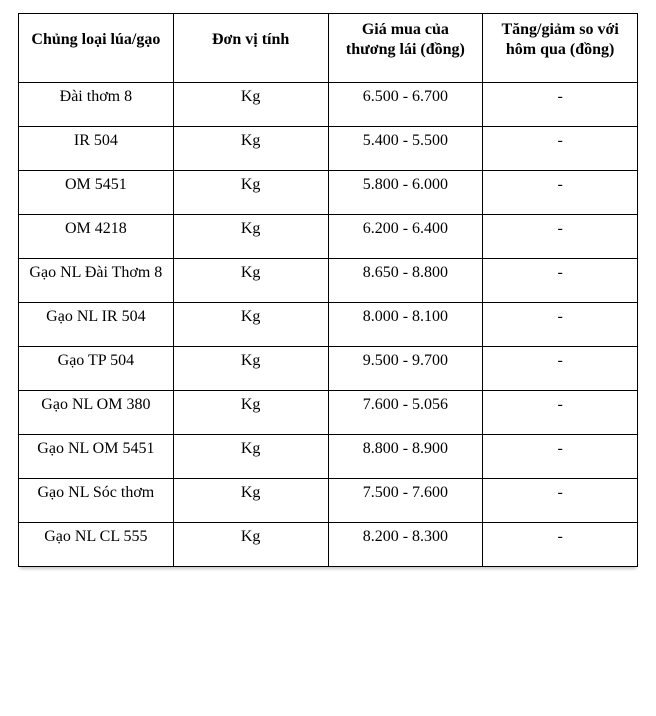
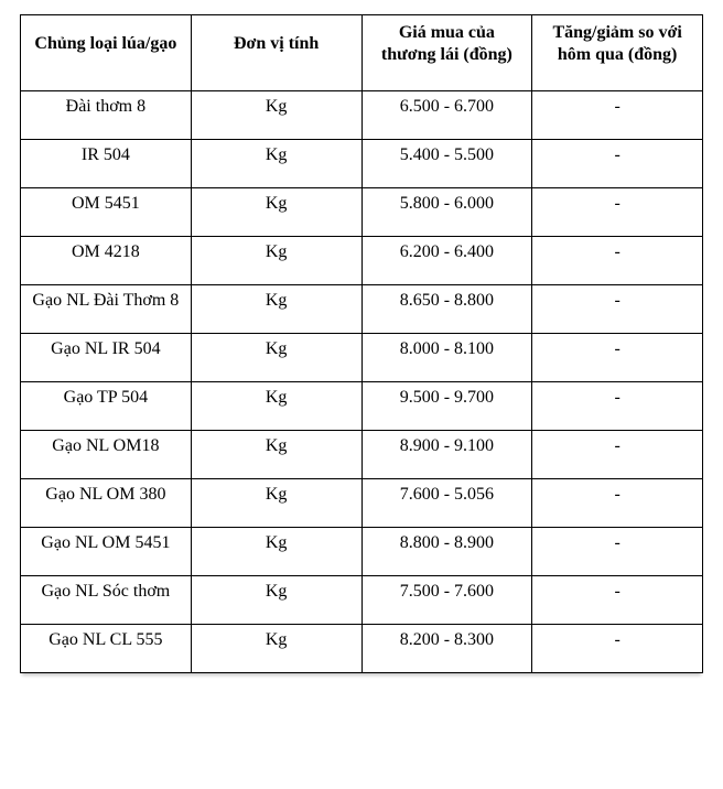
  Chủng loại lúa/gạo	Đơn vị tính	Giá mua của thương lái (đồng)	Tăng/giảm so với hôm qua (đồng)
  Đài thơm 8	Kg	6.500 - 6.700	-
  IR 504	Kg	5.400 - 5.500	-
  OM 5451	Kg	5.800 - 6.000	-
  OM 4218	Kg	6.200 - 6.400	-
  Gạo NL Đài Thơm 8	Kg	8.650 - 8.800	-
  Gạo NL IR 504	Kg	8.000 - 8.100	-
  Gạo TP 504	Kg	9.500 - 9.700	-
+ Gạo NL OM18	Kg	8.900 - 9.100	-
  Gạo NL OM 380	Kg	7.600 - 5.056	-
  Gạo NL OM 5451	Kg	8.800 - 8.900	-
  Gạo NL Sóc thơm	Kg	7.500 - 7.600	-
  Gạo NL CL 555	Kg	8.200 - 8.300	-
